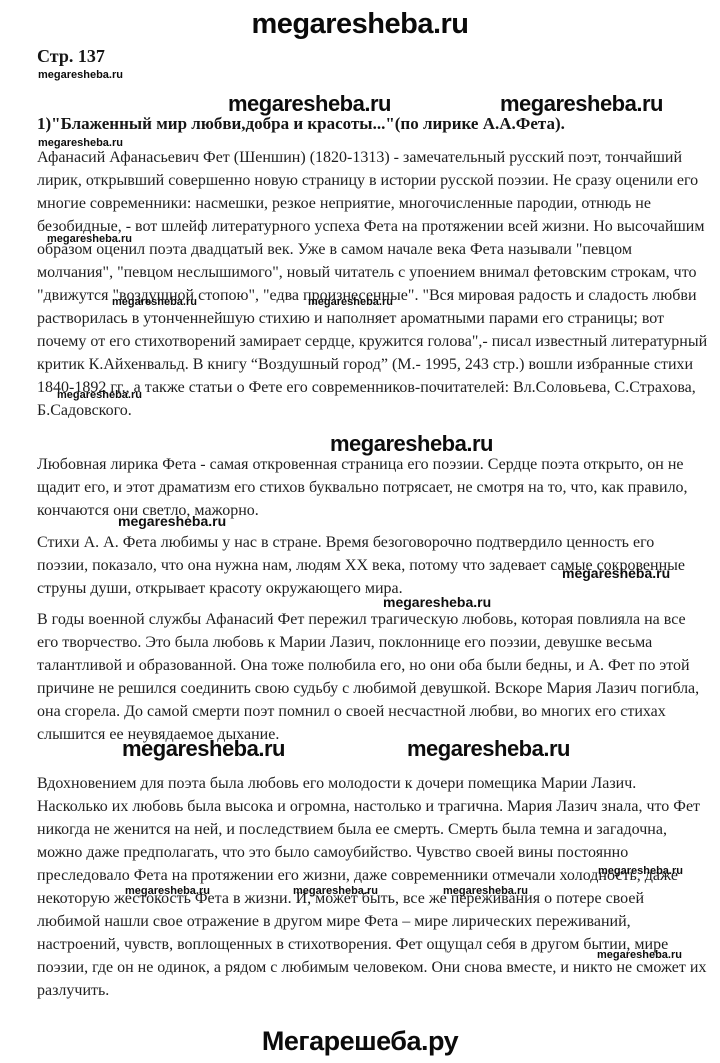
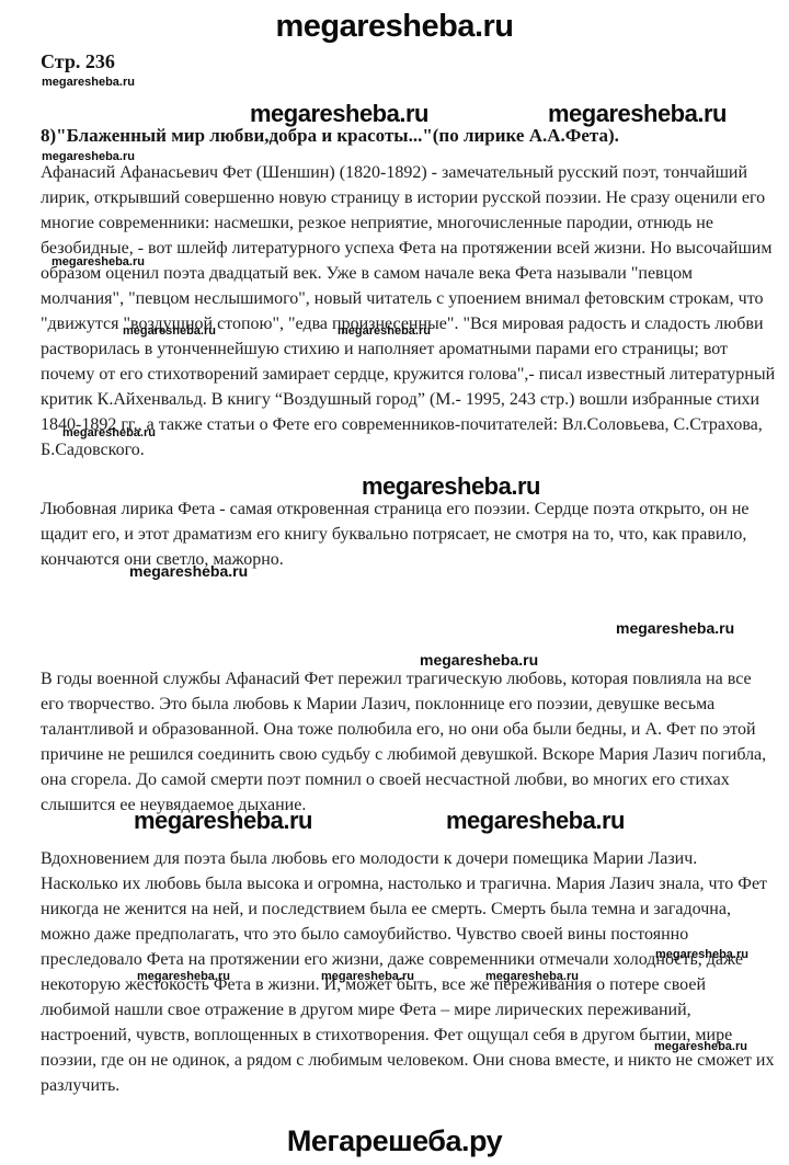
  megaresheba.ru
- Стр. 137
+ Стр. 236
  megaresheba.ru
  megaresheba.ru
  megaresheba.ru
- 1)"Блаженный мир любви,добра и красоты..."(по лирике А.А.Фета).
+ 8)"Блаженный мир любви,добра и красоты..."(по лирике А.А.Фета).
  megaresheba.ru
- Афанасий Афанасьевич Фет (Шеншин) (1820-1313) - замечательный русский поэт, тончайший лирик, открывший совершенно новую страницу в истории русской поэзии. Не сразу оценили его многие современники: насмешки, резкое неприятие, многочисленные пародии, отнюдь не безобидные, - вот шлейф литературного успеха Фета на протяжении всей жизни. Но высочайшим образом оценил поэта двадцатый век. Уже в самом начале века Фета называли "певцом молчания", "певцом неслышимого", новый читатель с упоением внимал фетовским строкам, что "движутся "воздушной стопою", "едва произнесенные". "Вся мировая радость и сладость любви растворилась в утонченнейшую стихию и наполняет ароматными парами его страницы; вот почему от его стихотворений замирает сердце, кружится голова",- писал известный литературный критик К.Айхенвальд. В книгу “Воздушный город” (М.- 1995, 243 стр.) вошли избранные стихи 1840-1892 гг., а также статьи о Фете его современников-почитателей: Вл.Соловьева, С.Страхова, Б.Садовского.
+ Афанасий Афанасьевич Фет (Шеншин) (1820-1892) - замечательный русский поэт, тончайший лирик, открывший совершенно новую страницу в истории русской поэзии. Не сразу оценили его многие современники: насмешки, резкое неприятие, многочисленные пародии, отнюдь не безобидные, - вот шлейф литературного успеха Фета на протяжении всей жизни. Но высочайшим образом оценил поэта двадцатый век. Уже в самом начале века Фета называли "певцом молчания", "певцом неслышимого", новый читатель с упоением внимал фетовским строкам, что "движутся "воздушной стопою", "едва произнесенные". "Вся мировая радость и сладость любви растворилась в утонченнейшую стихию и наполняет ароматными парами его страницы; вот почему от его стихотворений замирает сердце, кружится голова",- писал известный литературный критик К.Айхенвальд. В книгу “Воздушный город” (М.- 1995, 243 стр.) вошли избранные стихи 1840-1892 гг., а также статьи о Фете его современников-почитателей: Вл.Соловьева, С.Страхова, Б.Садовского.
  megaresheba.ru
  megaresheba.ru
  megaresheba.ru
  megaresheba.ru
  megaresheba.ru
- Любовная лирика Фета - самая откровенная страница его поэзии. Сердце поэта открыто, он не щадит его, и этот драматизм его стихов буквально потрясает, не смотря на то, что, как правило, кончаются они светло, мажорно.
+ Любовная лирика Фета - самая откровенная страница его поэзии. Сердце поэта открыто, он не щадит его, и этот драматизм его книгу буквально потрясает, не смотря на то, что, как правило, кончаются они светло, мажорно.
  megaresheba.ru
- Стихи А. А. Фета любимы у нас в стране. Время безоговорочно подтвердило ценность его поэзии, показало, что она нужна нам, людям XX века, потому что задевает самые сокровенные струны души, открывает красоту окружающего мира.
  megaresheba.ru
  megaresheba.ru
  В годы военной службы Афанасий Фет пережил трагическую любовь, которая повлияла на все его творчество. Это была любовь к Марии Лазич, поклоннице его поэзии, девушке весьма талантливой и образованной. Она тоже полюбила его, но они оба были бедны, и А. Фет по этой причине не решился соединить свою судьбу с любимой девушкой. Вскоре Мария Лазич погибла, она сгорела. До самой смерти поэт помнил о своей несчастной любви, во многих его стихах слышится ее неувядаемое дыхание.
  megaresheba.ru
  megaresheba.ru
  Вдохновением для поэта была любовь его молодости к дочери помещика Марии Лазич. Насколько их любовь была высока и огромна, настолько и трагична. Мария Лазич знала, что Фет никогда не женится на ней, и последствием была ее смерть. Смерть была темна и загадочна, можно даже предполагать, что это было самоубийство. Чувство своей вины постоянно преследовало Фета на протяжении его жизни, даже современники отмечали холодность, даже некоторую жестокость Фета в жизни. И, может быть, все же переживания о потере своей любимой нашли свое отражение в другом мире Фета – мире лирических переживаний, настроений, чувств, воплощенных в стихотворения. Фет ощущал себя в другом бытии, мире поэзии, где он не одинок, а рядом с любимым человеком. Они снова вместе, и никто не сможет их разлучить.
  megaresheba.ru
  megaresheba.ru
  megaresheba.ru
  megaresheba.ru
  megaresheba.ru
  Мегарешеба.ру
